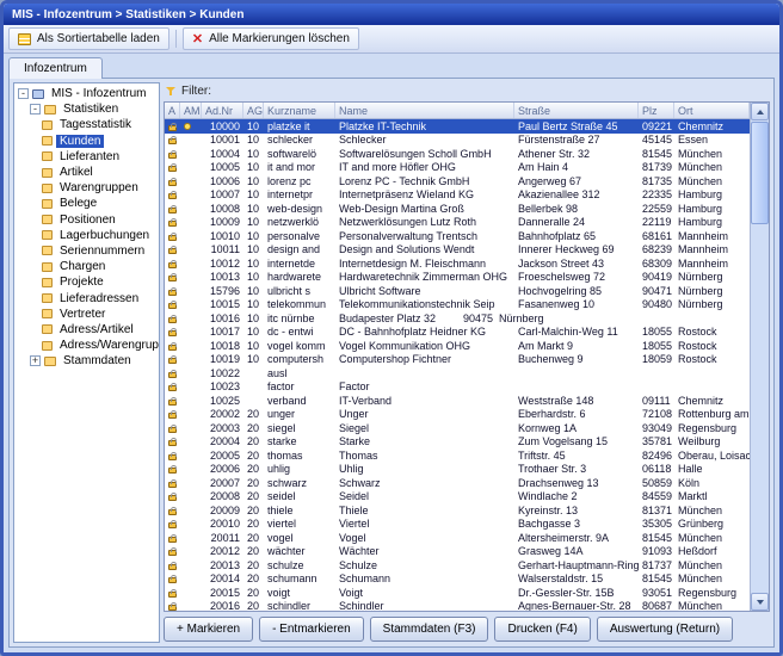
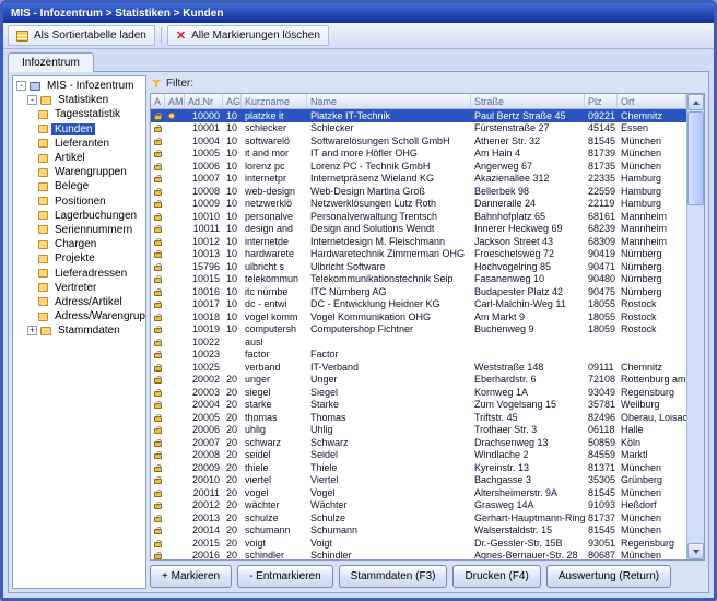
  MIS - Infozentrum > Statistiken > Kunden
  Als Sortiertabelle laden
  ✕
  Alle Markierungen löschen
  Infozentrum
  -
  MIS - Infozentrum
  -
  Statistiken
  Tagesstatistik
  Kunden
  Lieferanten
  Artikel
  Warengruppen
  Belege
  Positionen
  Lagerbuchungen
  Seriennummern
  Chargen
  Projekte
  Lieferadressen
  Vertreter
  Adress/Artikel
  Adress/Warengrup
  +
  Stammdaten
  Filter:
  A
  AM
  Ad.Nr
  AG
  Kurzname
  Name
  Straße
  Plz
  Ort
  10000
  10
  platzke it
  Platzke IT-Technik
  Paul Bertz Straße 45
  09221
  Chemnitz
  10001
  10
  schlecker
  Schlecker
  Fürstenstraße 27
  45145
  Essen
  10004
  10
  softwarelö
  Softwarelösungen Scholl GmbH
  Athener Str. 32
  81545
  München
  10005
  10
  it and mor
  IT and more Höfler OHG
  Am Hain 4
  81739
  München
  10006
  10
  lorenz pc
  Lorenz PC - Technik GmbH
  Angerweg 67
  81735
  München
  10007
  10
  internetpr
  Internetpräsenz Wieland KG
  Akazienallee 312
  22335
  Hamburg
  10008
  10
  web-design
  Web-Design Martina Groß
  Bellerbek 98
  22559
  Hamburg
  10009
  10
  netzwerklö
  Netzwerklösungen Lutz Roth
  Danneralle 24
  22119
  Hamburg
  10010
  10
  personalve
  Personalverwaltung Trentsch
  Bahnhofplatz 65
  68161
  Mannheim
  10011
  10
  design and
  Design and Solutions Wendt
  Innerer Heckweg 69
  68239
  Mannheim
  10012
  10
  internetde
  Internetdesign M. Fleischmann
  Jackson Street 43
  68309
  Mannheim
  10013
  10
  hardwarete
  Hardwaretechnik Zimmerman OHG
  Froeschelsweg 72
  90419
  Nürnberg
  15796
  10
  ulbricht s
  Ulbricht Software
  Hochvogelring 85
  90471
  Nürnberg
  10015
  10
  telekommun
  Telekommunikationstechnik Seip
  Fasanenweg 10
  90480
  Nürnberg
  10016
  10
  itc nürnbe
+ ITC Nürnberg AG
- Budapester Platz 32
+ Budapester Platz 42
  90475
  Nürnberg
  10017
  10
  dc - entwi
- DC - Bahnhofplatz Heidner KG
+ DC - Entwicklung Heidner KG
  Carl-Malchin-Weg 11
  18055
  Rostock
  10018
  10
  vogel komm
  Vogel Kommunikation OHG
  Am Markt 9
  18055
  Rostock
  10019
  10
  computersh
  Computershop Fichtner
  Buchenweg 9
  18059
  Rostock
  10022
  ausl
  10023
  factor
  Factor
  10025
  verband
  IT-Verband
  Weststraße 148
  09111
  Chemnitz
  20002
  20
  unger
  Unger
  Eberhardstr. 6
  72108
  20003
  20
  siegel
  Siegel
  Kornweg 1A
  93049
  Regensburg
  20004
  20
  starke
  Starke
  Zum Vogelsang 15
  35781
  Weilburg
  20005
  20
  thomas
  Thomas
  Triftstr. 45
  82496
  Oberau, Loisac
  20006
  20
  uhlig
  Uhlig
  Trothaer Str. 3
  06118
  Halle
  20007
  20
  schwarz
  Schwarz
  Drachsenweg 13
  50859
  Köln
  20008
  20
  seidel
  Seidel
  Windlache 2
  84559
  Marktl
  20009
  20
  thiele
  Thiele
  Kyreinstr. 13
  81371
  München
  20010
  20
  viertel
  Viertel
  Bachgasse 3
  35305
  Grünberg
  20011
  20
  vogel
  Vogel
  Altersheimerstr. 9A
  81545
  München
  20012
  20
  wächter
  Wächter
  Grasweg 14A
  91093
  Heßdorf
  20013
  20
  schulze
  Schulze
  Gerhart-Hauptmann-Ring
  81737
  München
  20014
  20
  schumann
  Schumann
  Walserstaldstr. 15
  81545
  München
  20015
  20
  voigt
  Voigt
  Dr.-Gessler-Str. 15B
  93051
  Regensburg
  20016
  20
  schindler
  Schindler
  Agnes-Bernauer-Str. 28
  80687
  München
  + Markieren
  - Entmarkieren
  Stammdaten (F3)
  Drucken (F4)
  Auswertung (Return)
